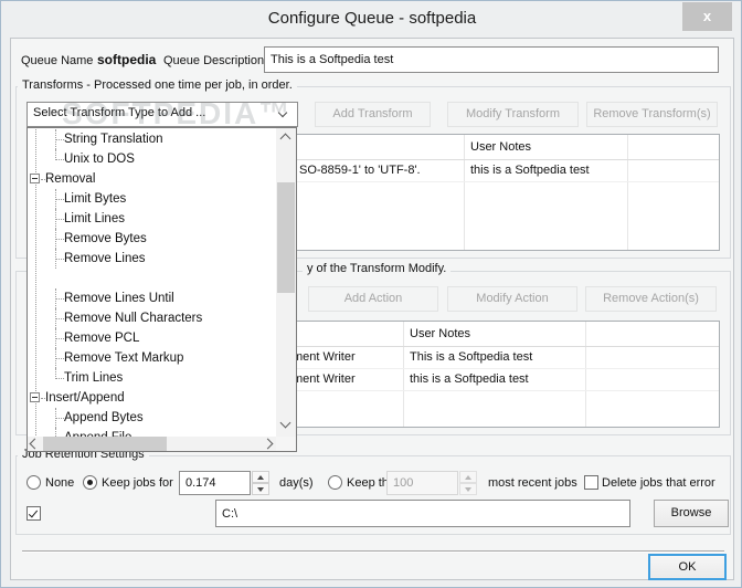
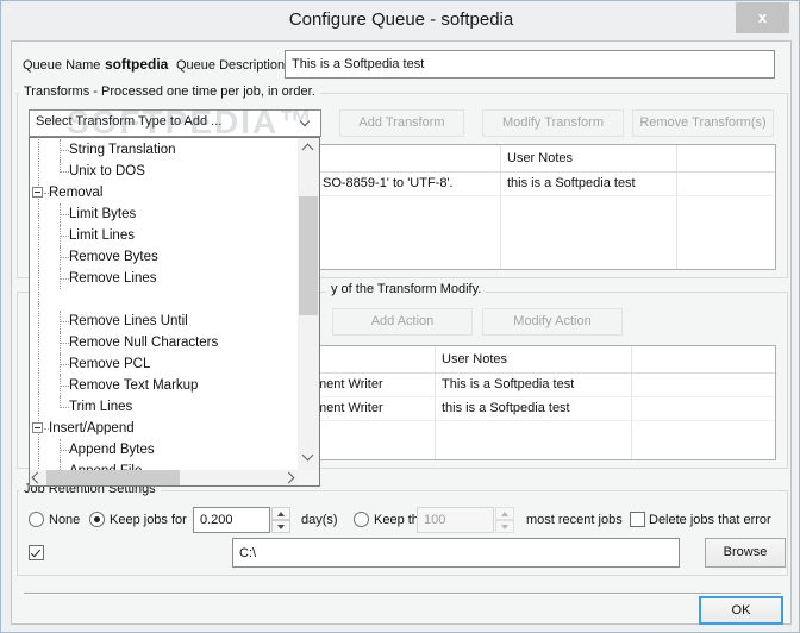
  Configure Queue - softpedia
  x
  Queue Name
  softpedia
  Queue Description
  This is a Softpedia test
  Transforms - Processed one time per job, in order.
  Select Transform Type to Add ...
  Add Transform
  Modify Transform
  Remove Transform(s)
  User Notes
  SO-8859-1' to 'UTF-8'.
  this is a Softpedia test
  y of the Transform Modify.
  Add Action
  Modify Action
- Remove Action(s)
  User Notes
  ment Writer
  This is a Softpedia test
  ment Writer
  this is a Softpedia test
  Job Retention Settings
  None
  Keep jobs for
- 0.174
+ 0.200
  day(s)
  Keep th
  100
  most recent jobs
  Delete jobs that error
  C:\
  Browse
  OK
  String Translation
  Unix to DOS
  Removal
  Limit Bytes
  Limit Lines
  Remove Bytes
  Remove Lines
  Remove Lines Until
  Remove Null Characters
  Remove PCL
  Remove Text Markup
  Trim Lines
  Insert/Append
  Append Bytes
  SOFTPEDIA™
